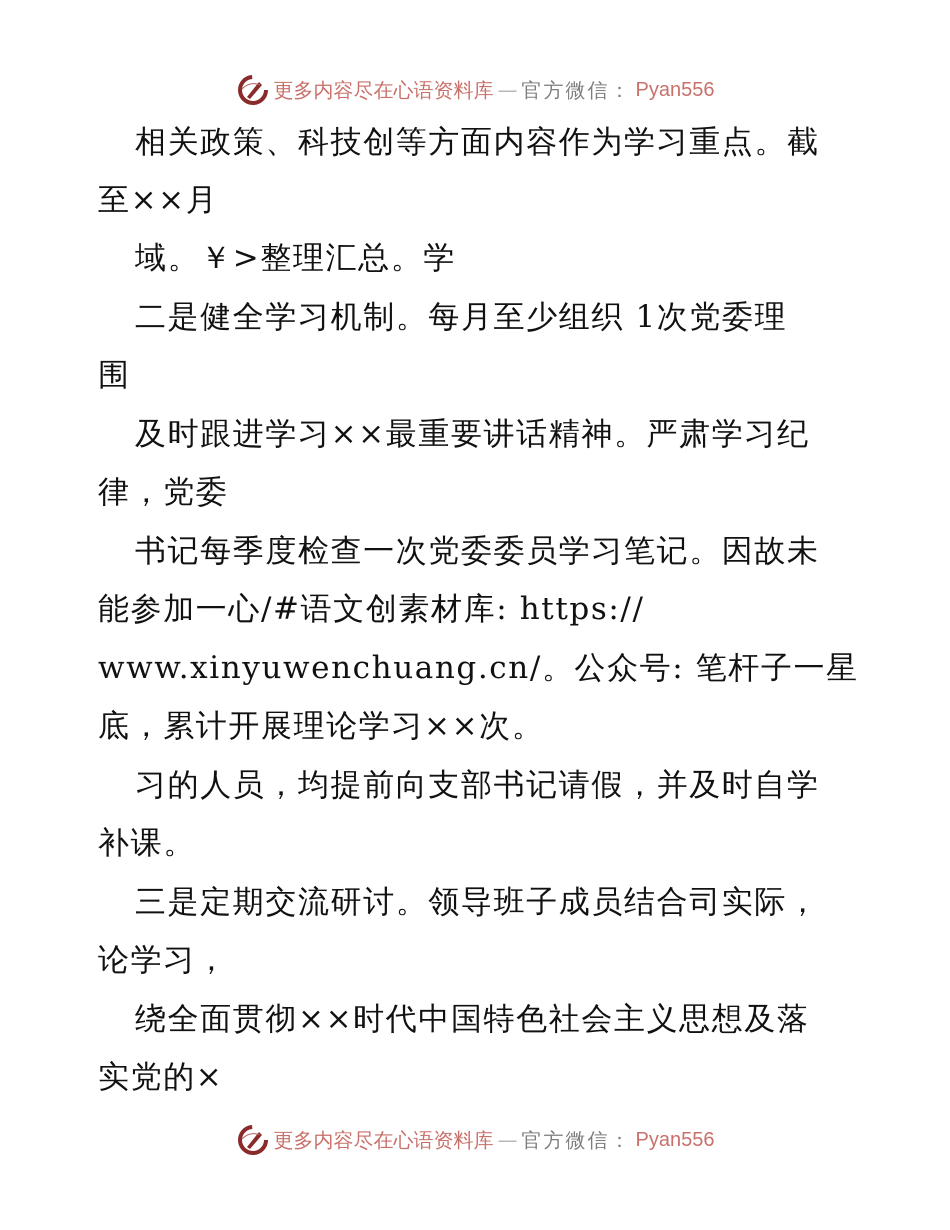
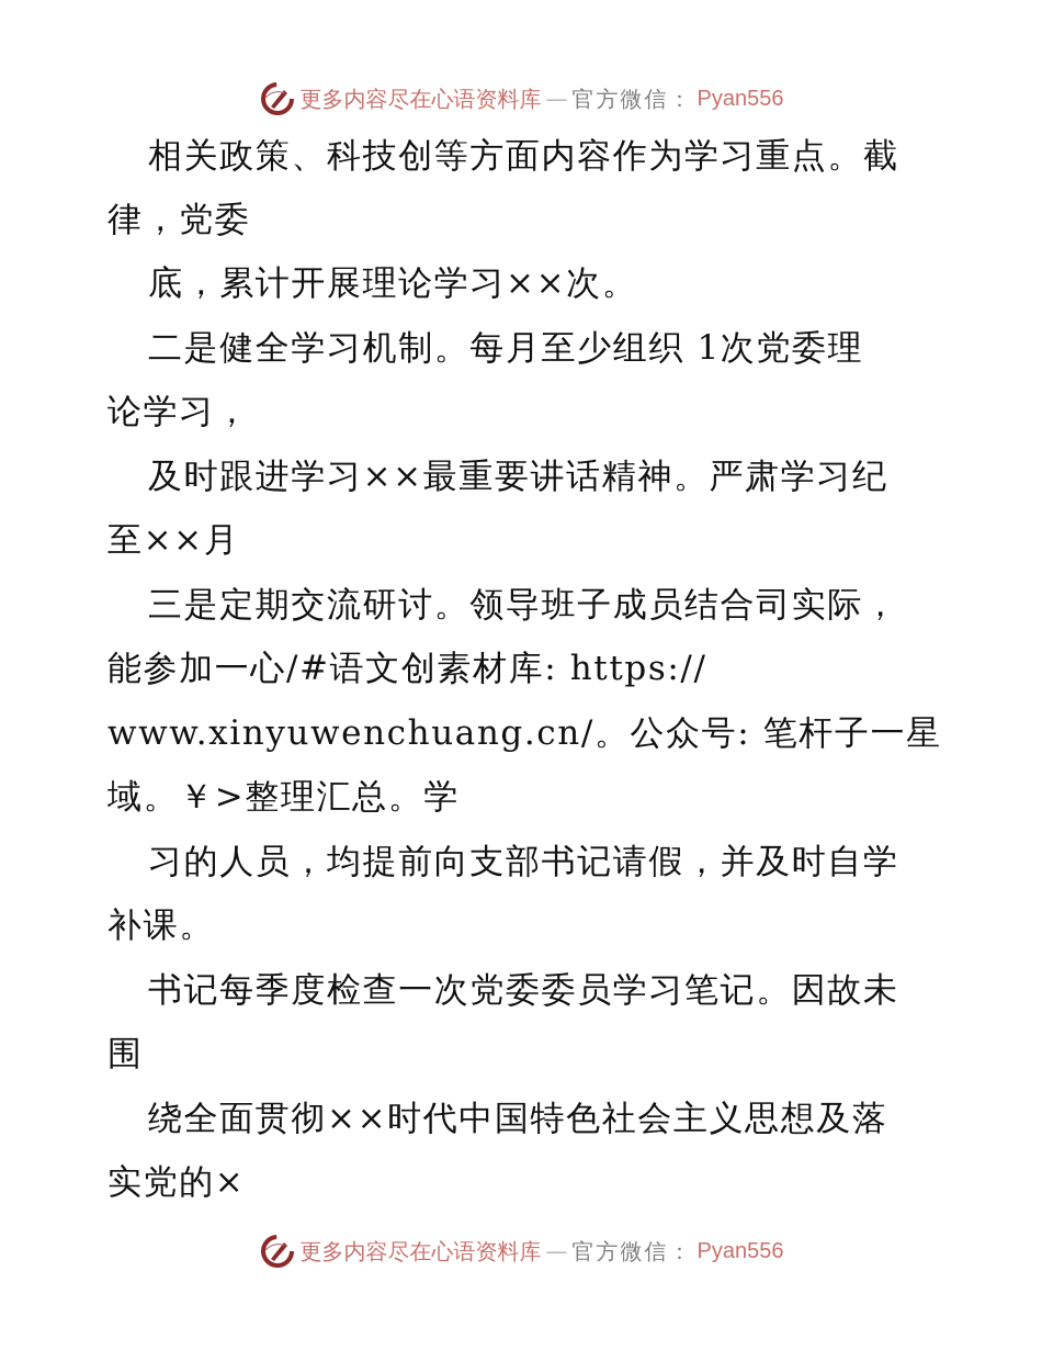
  更多内容尽在心语资料库
  —
  官方微信：
  Pyan556
  相关政策、科技创等方面内容作为学习重点。截
- 至××月
+ 律，党委
- 域。￥>整理汇总。学
+ 底，累计开展理论学习××次。
  二是健全学习机制。每月至少组织 1次党委理
- 围
+ 论学习，
  及时跟进学习××最重要讲话精神。严肃学习纪
- 律，党委
+ 至××月
- 书记每季度检查一次党委委员学习笔记。因故未
+ 三是定期交流研讨。领导班子成员结合司实际，
  能参加一心/#语文创素材库: https://
  www.xinyuwenchuang.cn/。公众号: 笔杆子一星
- 底，累计开展理论学习××次。
+ 域。￥>整理汇总。学
  习的人员，均提前向支部书记请假，并及时自学
  补课。
- 三是定期交流研讨。领导班子成员结合司实际，
+ 书记每季度检查一次党委委员学习笔记。因故未
- 论学习，
+ 围
  绕全面贯彻××时代中国特色社会主义思想及落
  实党的×
  更多内容尽在心语资料库
  —
  官方微信：
  Pyan556
